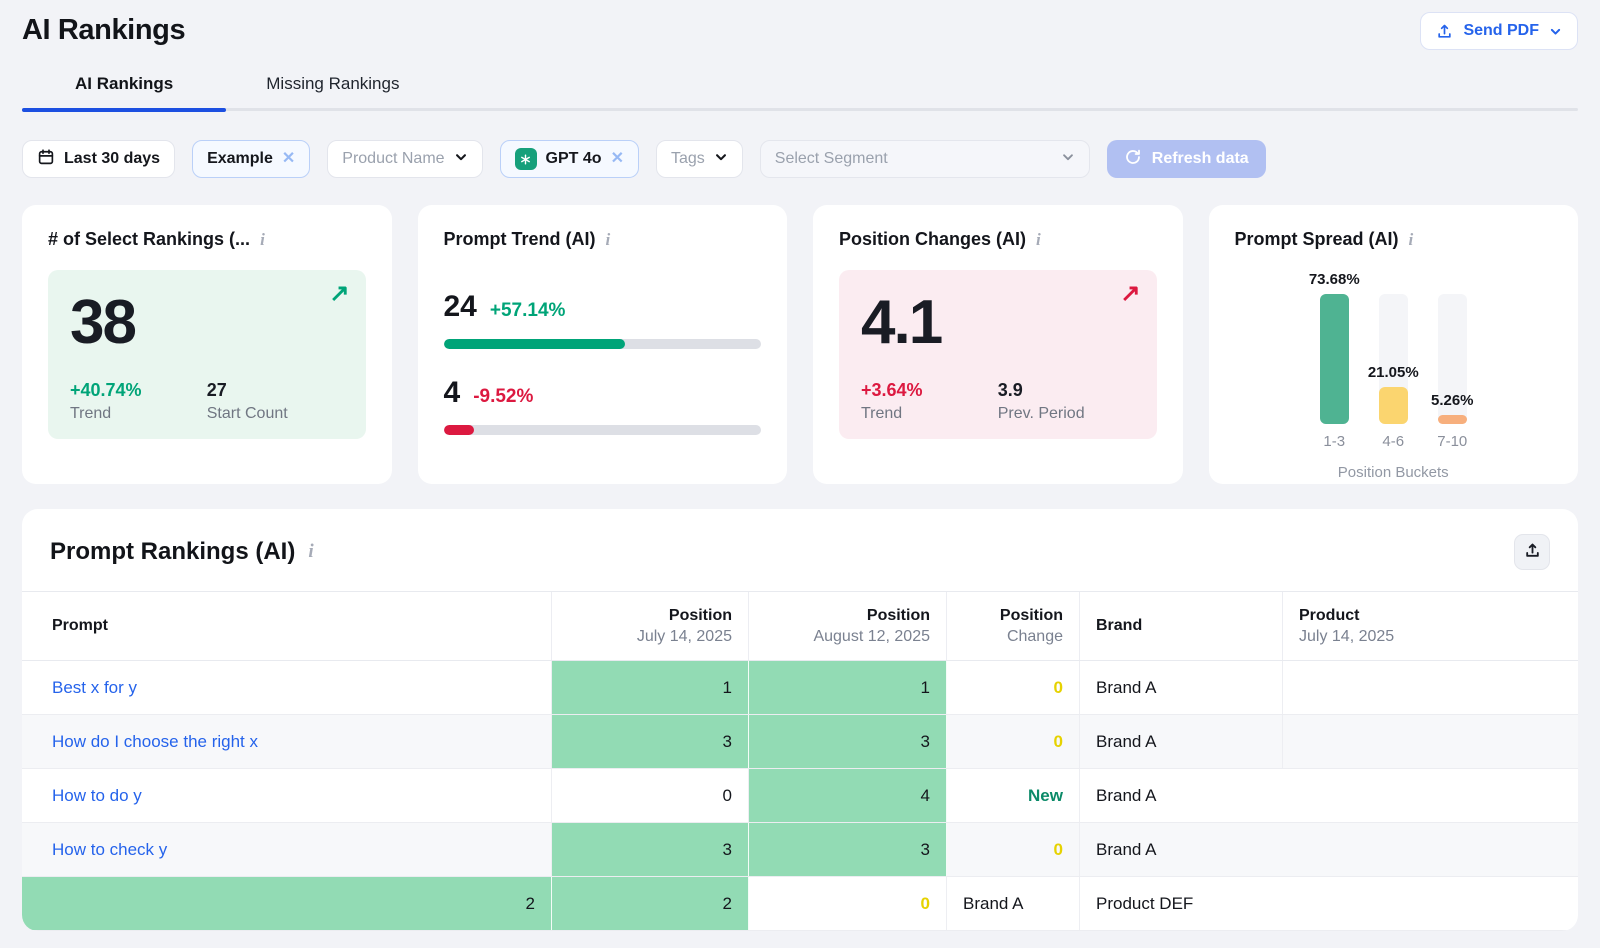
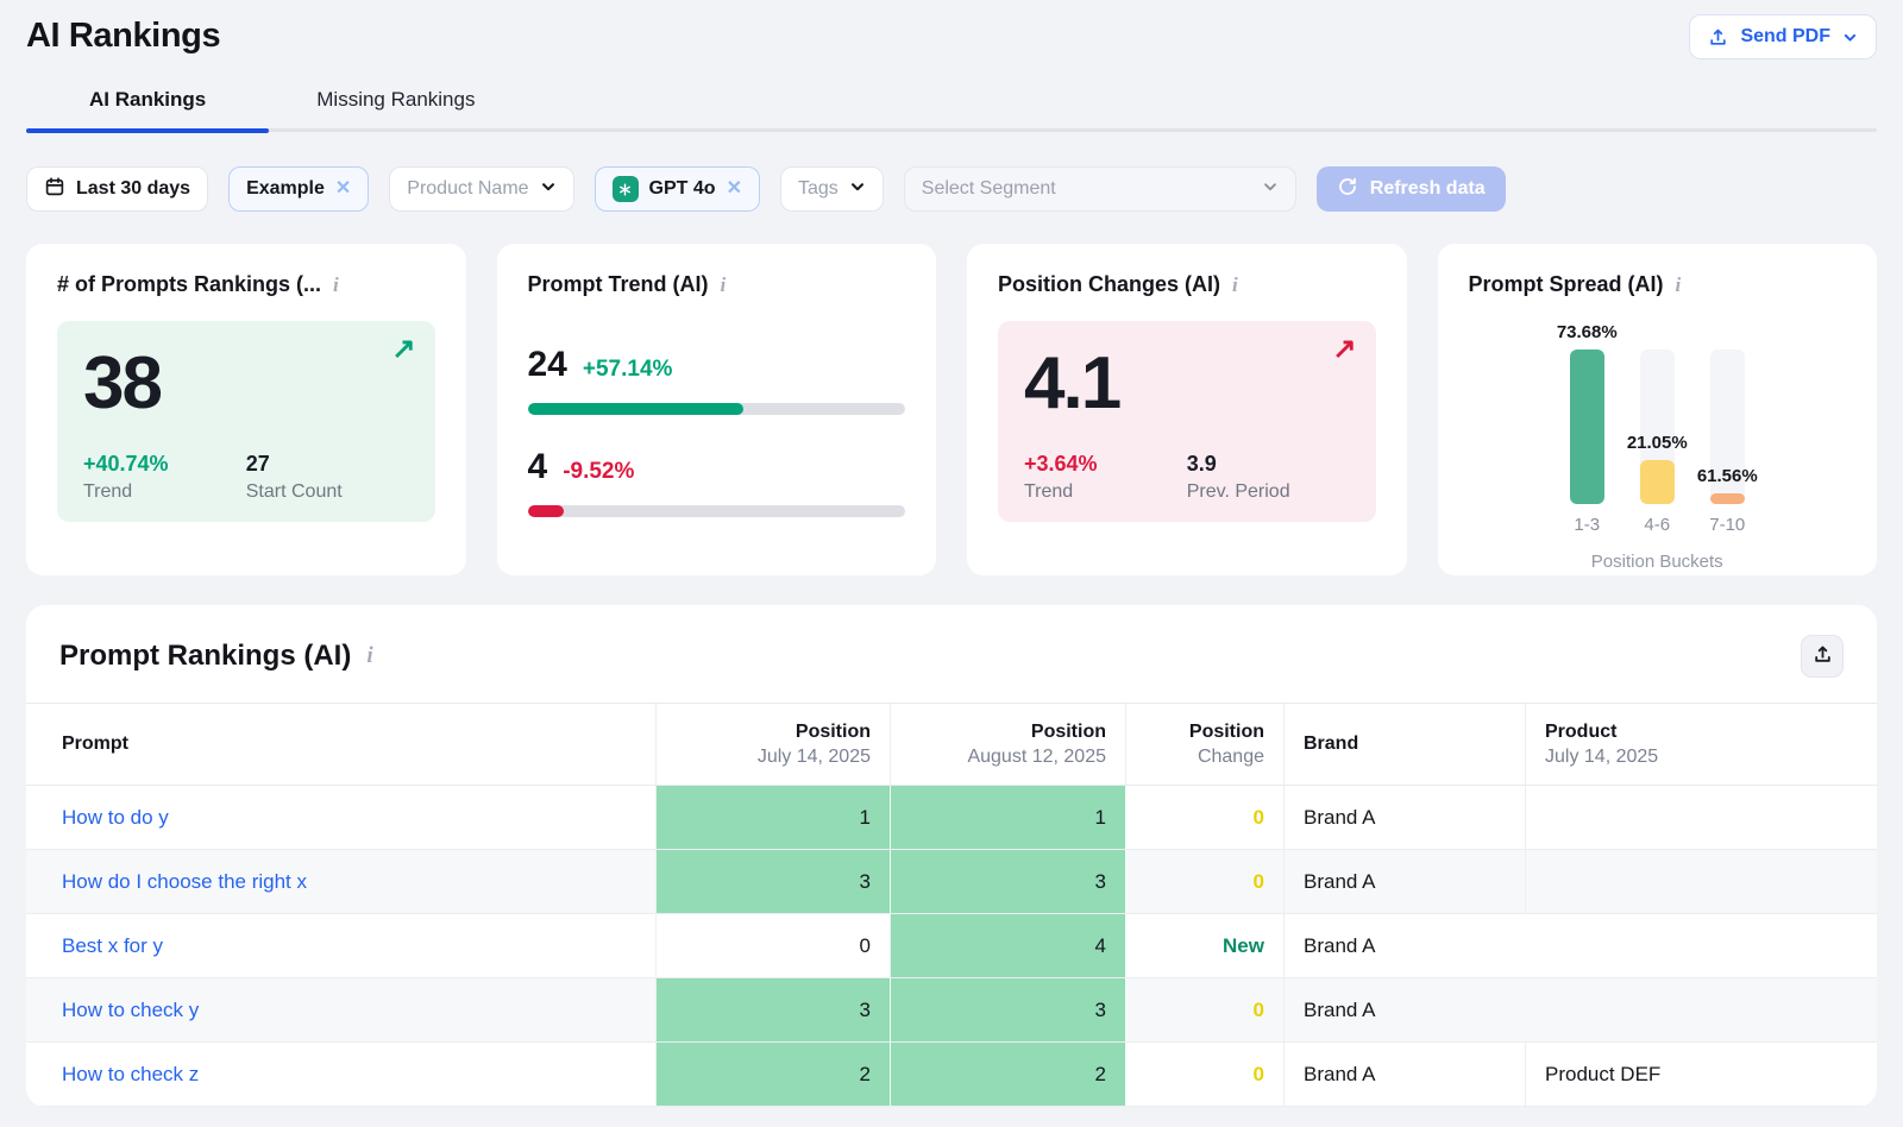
  AI Rankings
  Send PDF
  AI Rankings
  Missing Rankings
  Last 30 days
  Example
  ✕
  Product Name
  GPT 4o
  ✕
  Tags
  Select Segment
  Refresh data
- # of Select Rankings (...
+ # of Prompts Rankings (...
  i
  38
  ↗
  +40.74%
  Trend
  27
  Start Count
  Prompt Trend (AI)
  i
  24
  +57.14%
  4
  -9.52%
  Position Changes (AI)
  i
  4.1
  ↗
  +3.64%
  Trend
  3.9
  Prev. Period
  Prompt Spread (AI)
  i
  73.68%
  1-3
  21.05%
  4-6
- 5.26%
+ 61.56%
  7-10
  Position Buckets
  Prompt Rankings (AI)
  i
  Prompt
  Position
  July 14, 2025
  Position
  August 12, 2025
  Position
  Change
  Brand
  Product
  July 14, 2025
- Best x for y
+ How to do y
  1
  1
  0
  Brand A
  How do I choose the right x
  3
  3
  0
  Brand A
- How to do y
+ Best x for y
  0
  4
  New
  Brand A
  How to check y
  3
  3
  0
  Brand A
+ How to check z
  2
  2
  0
  Brand A
  Product DEF
